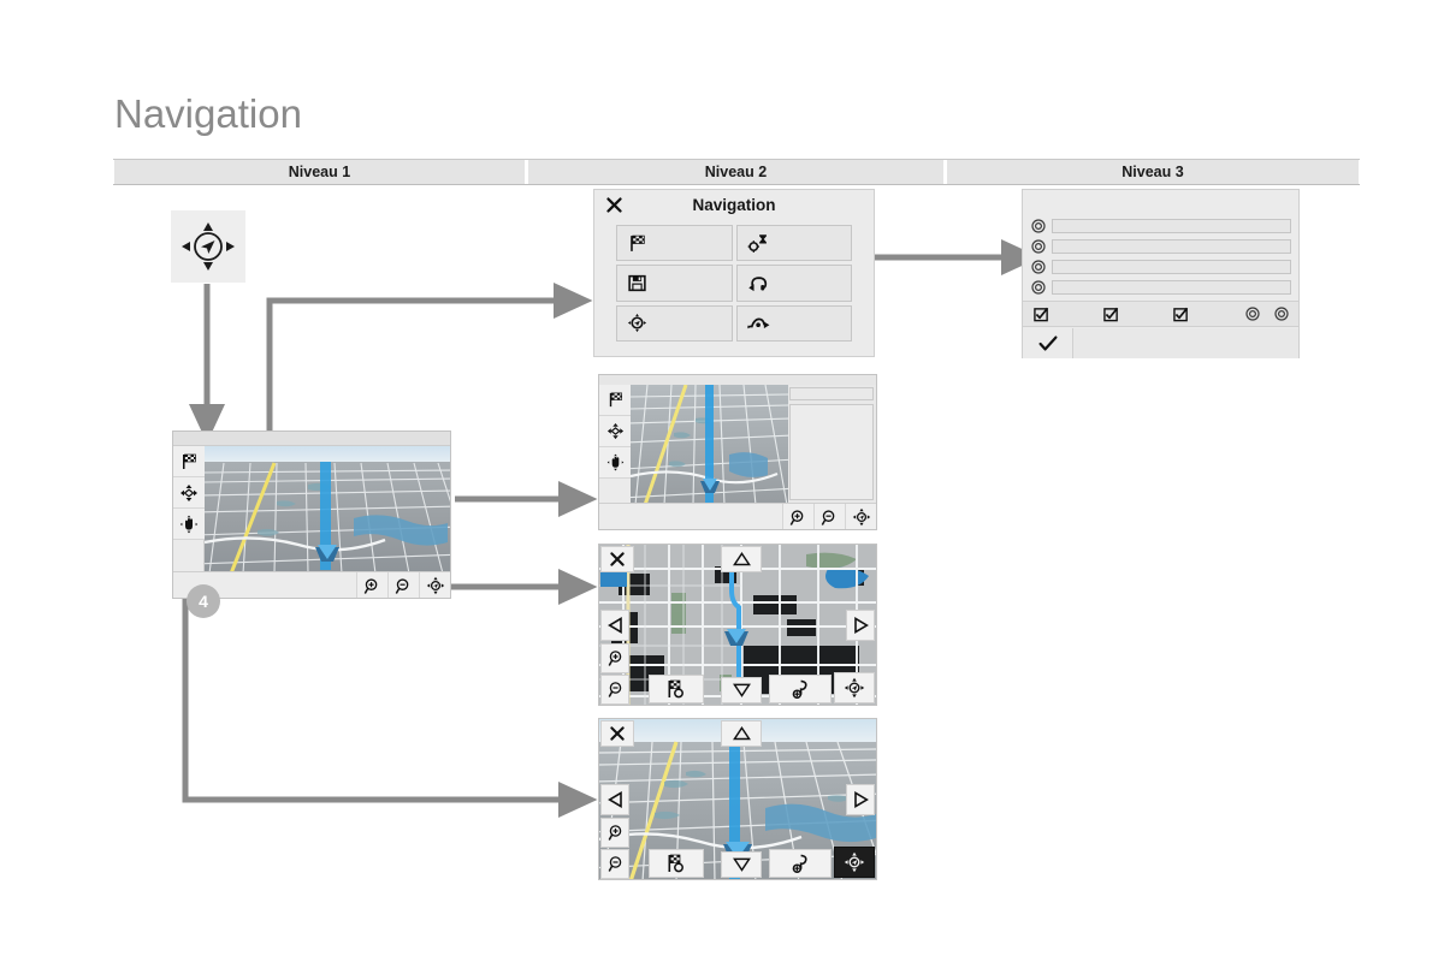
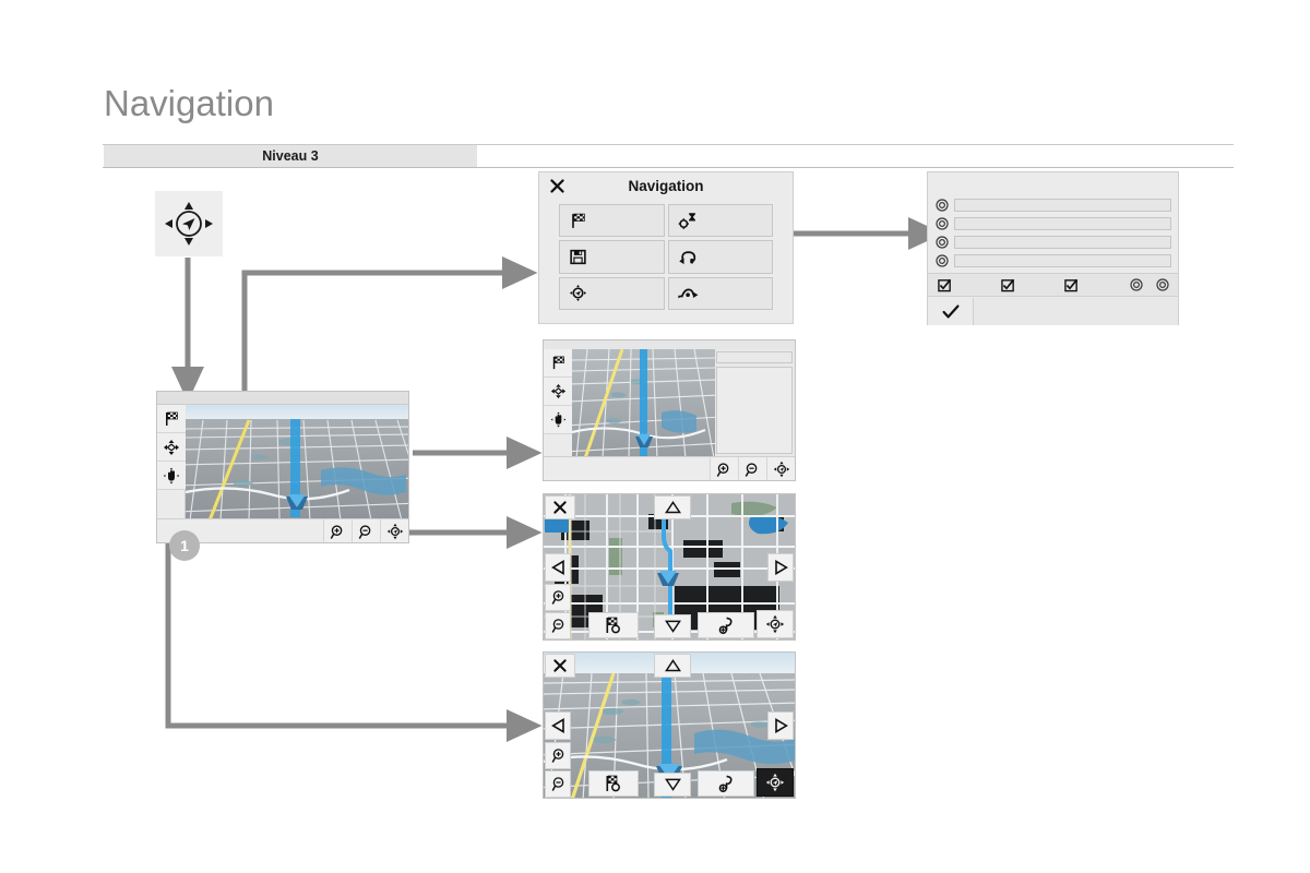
  Navigation
- Niveau 1
- Niveau 2
  Niveau 3
- 4
+ 1
  Navigation
